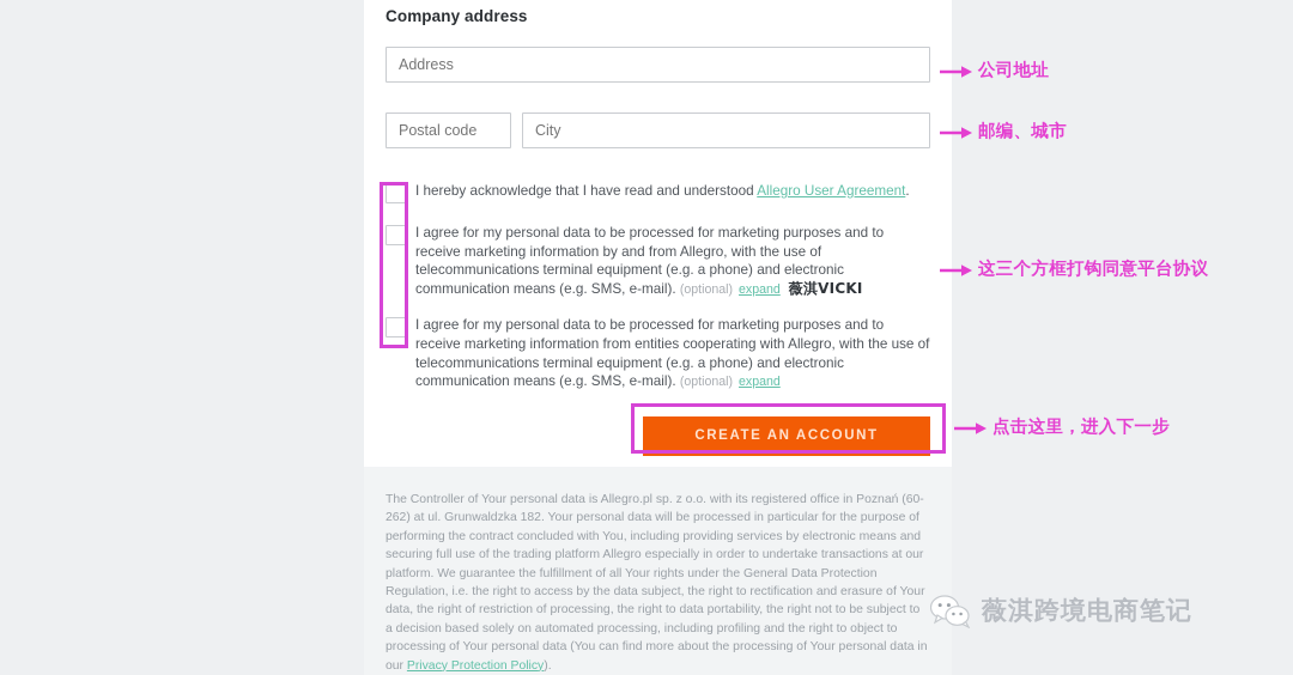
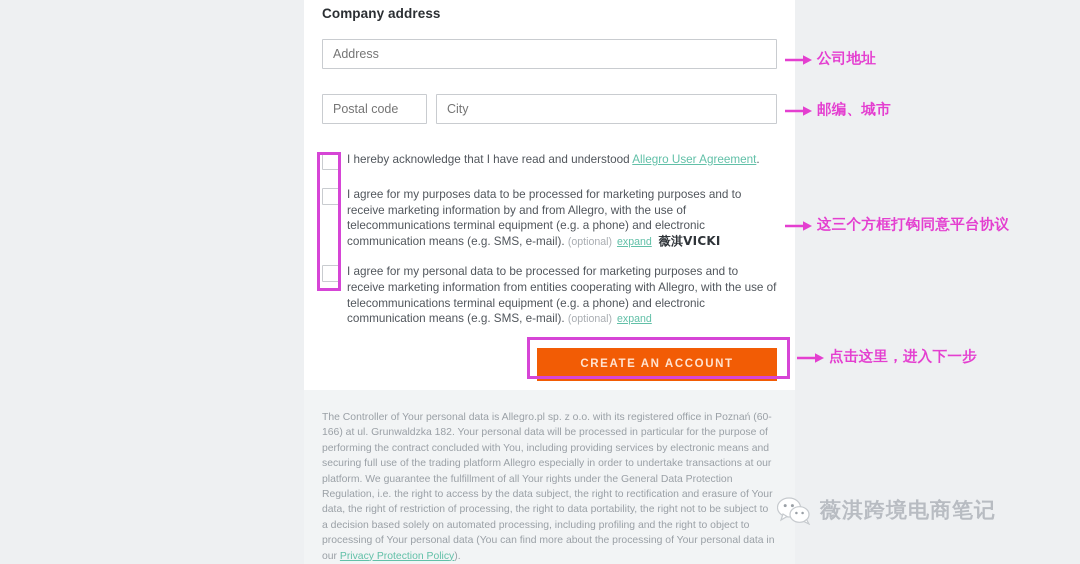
  Company address
  Address
  Postal code
  City
  I hereby acknowledge that I have read and understood Allegro User Agreement.
- I agree for my personal data to be processed for marketing purposes and to receive marketing information by and from Allegro, with the use of telecommunications terminal equipment (e.g. a phone) and electronic communication means (e.g. SMS, e-mail). (optional) expand 薇淇VICKI
+ I agree for my purposes data to be processed for marketing purposes and to receive marketing information by and from Allegro, with the use of telecommunications terminal equipment (e.g. a phone) and electronic communication means (e.g. SMS, e-mail). (optional) expand 薇淇VICKI
  I agree for my personal data to be processed for marketing purposes and to receive marketing information from entities cooperating with Allegro, with the use of telecommunications terminal equipment (e.g. a phone) and electronic communication means (e.g. SMS, e-mail). (optional) expand
  CREATE AN ACCOUNT
- The Controller of Your personal data is Allegro.pl sp. z o.o. with its registered office in Poznań (60-262) at ul. Grunwaldzka 182. Your personal data will be processed in particular for the purpose of performing the contract concluded with You, including providing services by electronic means and securing full use of the trading platform Allegro especially in order to undertake transactions at our platform. We guarantee the fulfillment of all Your rights under the General Data Protection Regulation, i.e. the right to access by the data subject, the right to rectification and erasure of Your data, the right of restriction of processing, the right to data portability, the right not to be subject to a decision based solely on automated processing, including profiling and the right to object to processing of Your personal data (You can find more about the processing of Your personal data in our Privacy Protection Policy).
+ The Controller of Your personal data is Allegro.pl sp. z o.o. with its registered office in Poznań (60-166) at ul. Grunwaldzka 182. Your personal data will be processed in particular for the purpose of performing the contract concluded with You, including providing services by electronic means and securing full use of the trading platform Allegro especially in order to undertake transactions at our platform. We guarantee the fulfillment of all Your rights under the General Data Protection Regulation, i.e. the right to access by the data subject, the right to rectification and erasure of Your data, the right of restriction of processing, the right to data portability, the right not to be subject to a decision based solely on automated processing, including profiling and the right to object to processing of Your personal data (You can find more about the processing of Your personal data in our Privacy Protection Policy).
  公司地址
  邮编、城市
  这三个方框打钩同意平台协议
  点击这里，进入下一步
  薇淇跨境电商笔记
